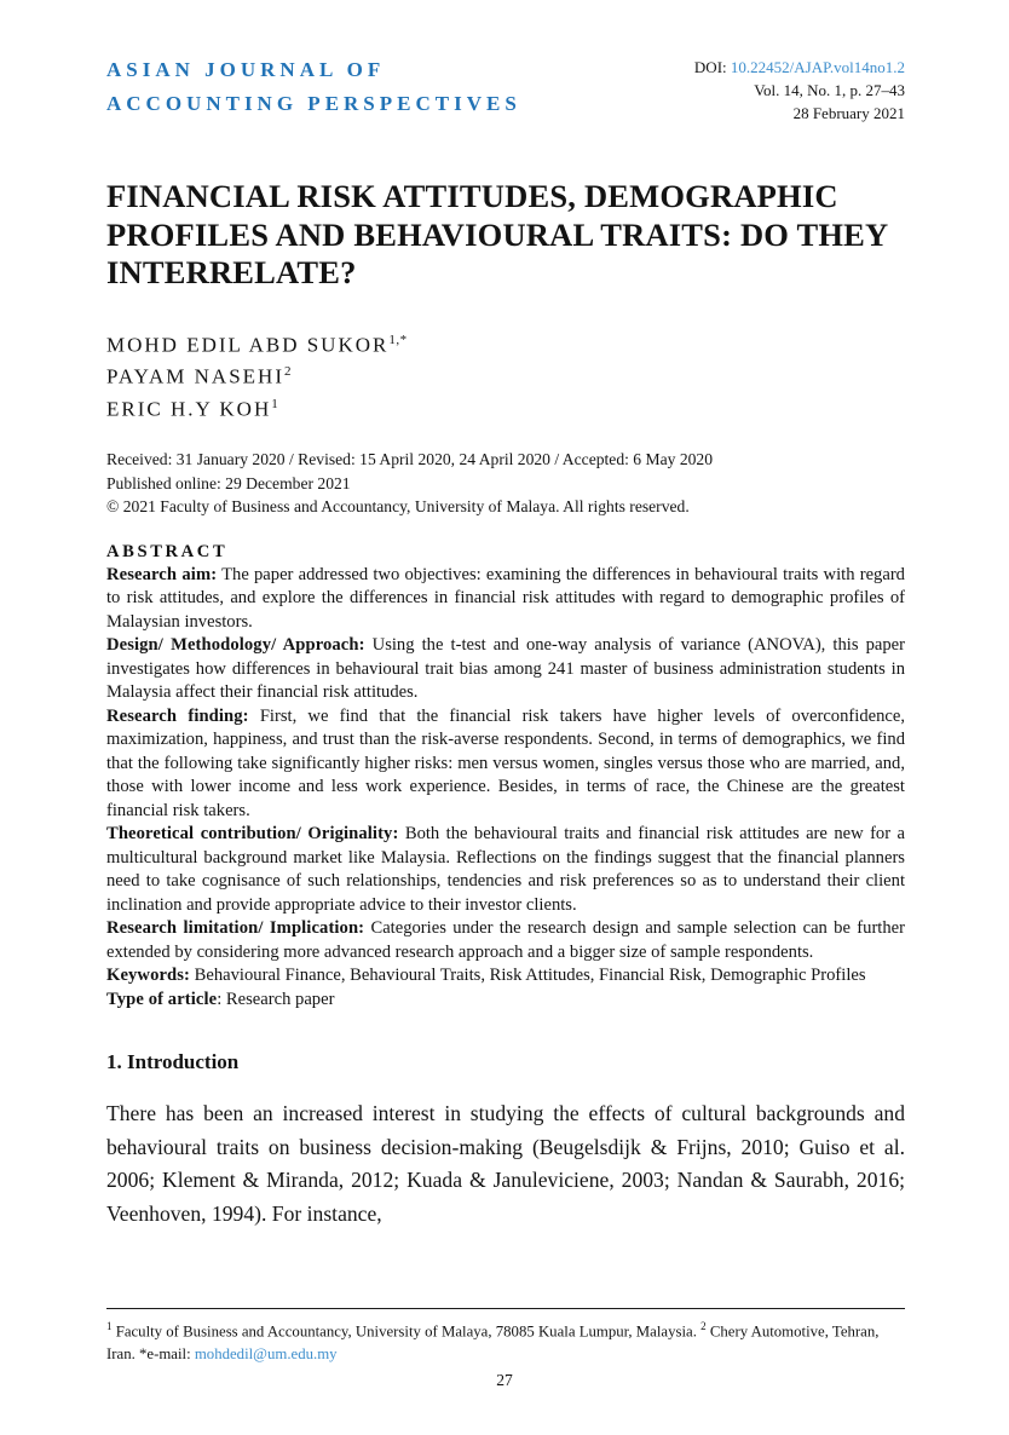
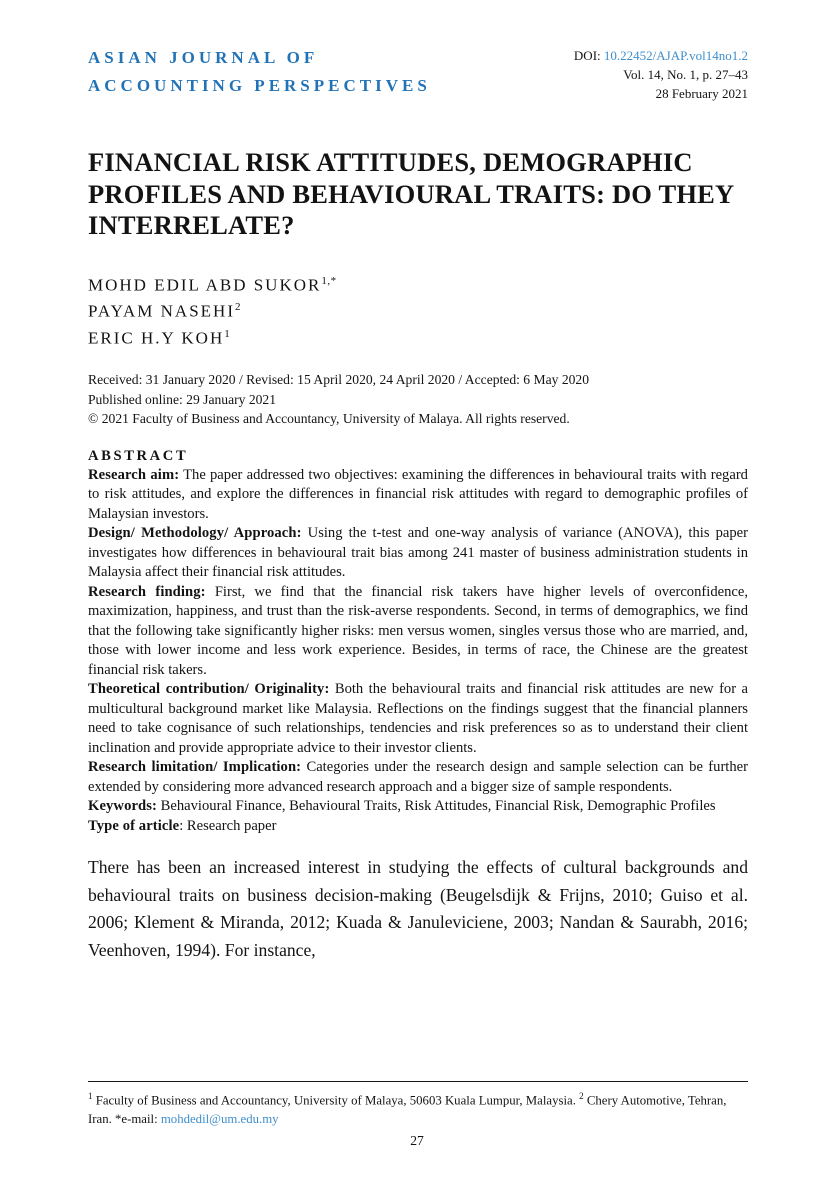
  ASIAN JOURNAL OF
  ACCOUNTING PERSPECTIVES
  DOI: 10.22452/AJAP.vol14no1.2
  Vol. 14, No. 1, p. 27–43
  28 February 2021
  FINANCIAL RISK ATTITUDES, DEMOGRAPHIC PROFILES AND BEHAVIOURAL TRAITS: DO THEY INTERRELATE?
  MOHD EDIL ABD SUKOR1,*
  PAYAM NASEHI2
  ERIC H.Y KOH1
  Received: 31 January 2020 / Revised: 15 April 2020, 24 April 2020 / Accepted: 6 May 2020
- Published online: 29 December 2021
+ Published online: 29 January 2021
  © 2021 Faculty of Business and Accountancy, University of Malaya. All rights reserved.
  ABSTRACT
  Research aim: The paper addressed two objectives: examining the differences in behavioural traits with regard to risk attitudes, and explore the differences in financial risk attitudes with regard to demographic profiles of Malaysian investors.
  Design/ Methodology/ Approach: Using the t-test and one-way analysis of variance (ANOVA), this paper investigates how differences in behavioural trait bias among 241 master of business administration students in Malaysia affect their financial risk attitudes.
  Research finding: First, we find that the financial risk takers have higher levels of overconfidence, maximization, happiness, and trust than the risk-averse respondents. Second, in terms of demographics, we find that the following take significantly higher risks: men versus women, singles versus those who are married, and, those with lower income and less work experience. Besides, in terms of race, the Chinese are the greatest financial risk takers.
  Theoretical contribution/ Originality: Both the behavioural traits and financial risk attitudes are new for a multicultural background market like Malaysia. Reflections on the findings suggest that the financial planners need to take cognisance of such relationships, tendencies and risk preferences so as to understand their client inclination and provide appropriate advice to their investor clients.
  Research limitation/ Implication: Categories under the research design and sample selection can be further extended by considering more advanced research approach and a bigger size of sample respondents.
  Keywords: Behavioural Finance, Behavioural Traits, Risk Attitudes, Financial Risk, Demographic Profiles
  Type of article: Research paper
- 1. Introduction
  There has been an increased interest in studying the effects of cultural backgrounds and behavioural traits on business decision-making (Beugelsdijk & Frijns, 2010; Guiso et al. 2006; Klement & Miranda, 2012; Kuada & Januleviciene, 2003; Nandan & Saurabh, 2016; Veenhoven, 1994). For instance,
- 1 Faculty of Business and Accountancy, University of Malaya, 78085 Kuala Lumpur, Malaysia. 2 Chery Automotive, Tehran, Iran. *e-mail: mohdedil@um.edu.my
+ 1 Faculty of Business and Accountancy, University of Malaya, 50603 Kuala Lumpur, Malaysia. 2 Chery Automotive, Tehran, Iran. *e-mail: mohdedil@um.edu.my
  27
